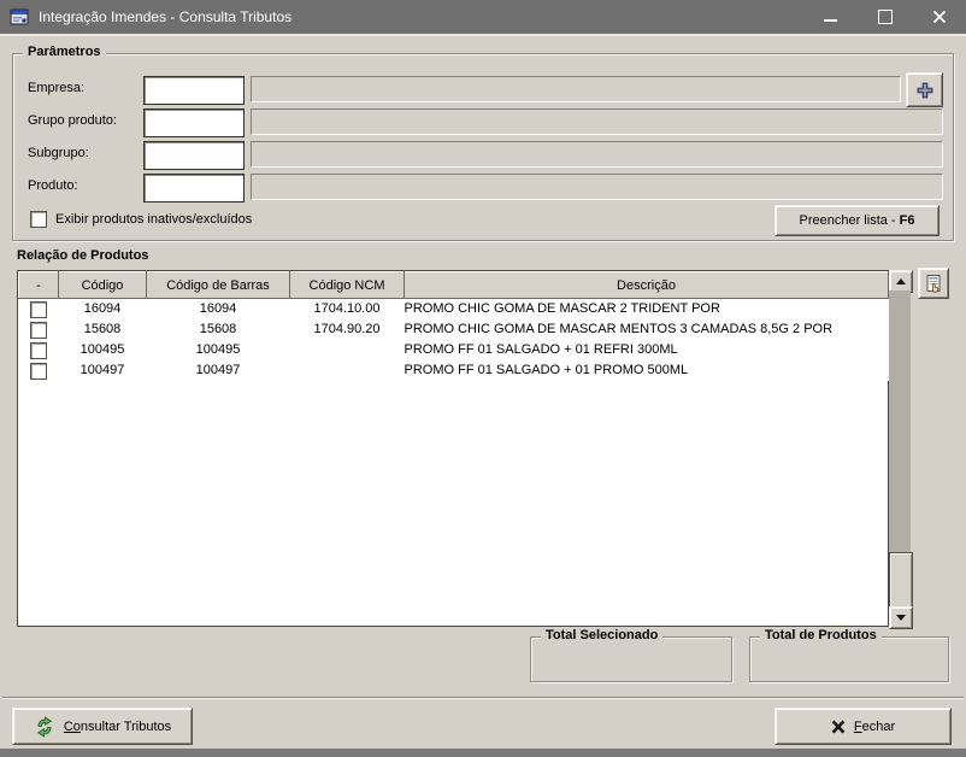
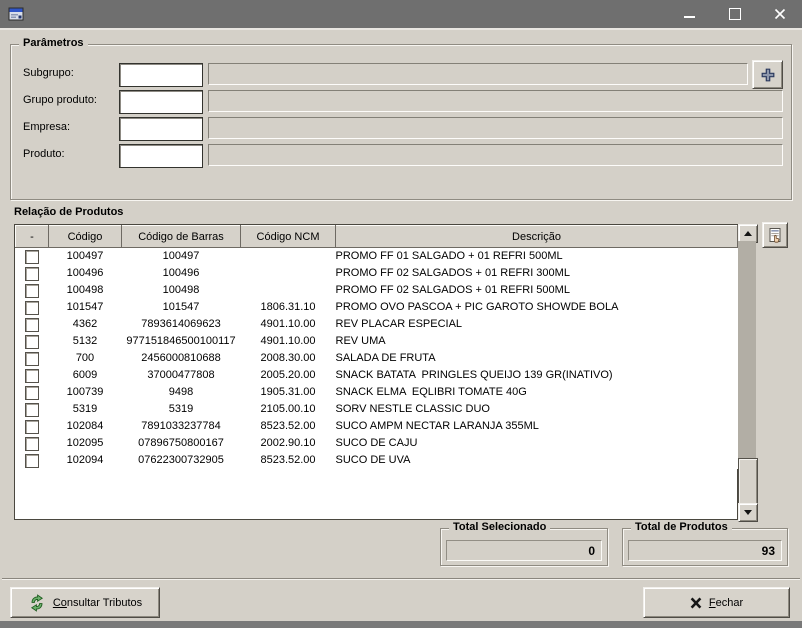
- Integração Imendes - Consulta Tributos
  Parâmetros
- Empresa:
+ Subgrupo:
  Grupo produto:
- Subgrupo:
+ Empresa:
  Produto:
- Exibir produtos inativos/excluídos
- Preencher lista - F6
  Relação de Produtos
  -	Código	Código de Barras	Código NCM	Descrição
- 	16094	16094	1704.10.00	PROMO CHIC GOMA DE MASCAR 2 TRIDENT POR
- 	15608	15608	1704.90.20	PROMO CHIC GOMA DE MASCAR MENTOS 3 CAMADAS 8,5G 2 POR
- 	100495	100495		PROMO FF 01 SALGADO + 01 REFRI 300ML
- 	100497	100497		PROMO FF 01 SALGADO + 01 PROMO 500ML
+ 	100497	100497		PROMO FF 01 SALGADO + 01 REFRI 500ML
+ 	100496	100496		PROMO FF 02 SALGADOS + 01 REFRI 300ML
+ 	100498	100498		PROMO FF 02 SALGADOS + 01 REFRI 500ML
+ 	101547	101547	1806.31.10	PROMO OVO PASCOA + PIC GAROTO SHOWDE BOLA
+ 	4362	7893614069623	4901.10.00	REV PLACAR ESPECIAL
+ 	5132	977151846500100117	4901.10.00	REV UMA
+ 	700	2456000810688	2008.30.00	SALADA DE FRUTA
+ 	6009	37000477808	2005.20.00	SNACK BATATA PRINGLES QUEIJO 139 GR(INATIVO)
+ 	100739	9498	1905.31.00	SNACK ELMA EQLIBRI TOMATE 40G
+ 	5319	5319	2105.00.10	SORV NESTLE CLASSIC DUO
+ 	102084	7891033237784	8523.52.00	SUCO AMPM NECTAR LARANJA 355ML
+ 	102095	07896750800167	2002.90.10	SUCO DE CAJU
+ 	102094	07622300732905	8523.52.00	SUCO DE UVA
  Total Selecionado
+ 0
  Total de Produtos
+ 93
  Consultar Tributos
  Fechar
